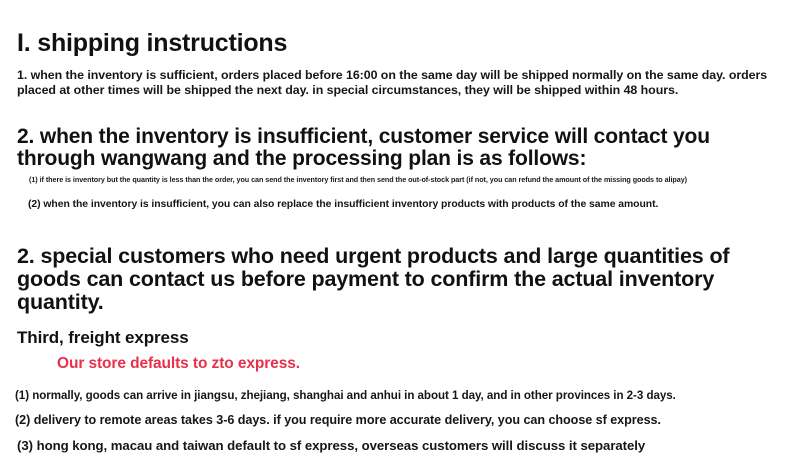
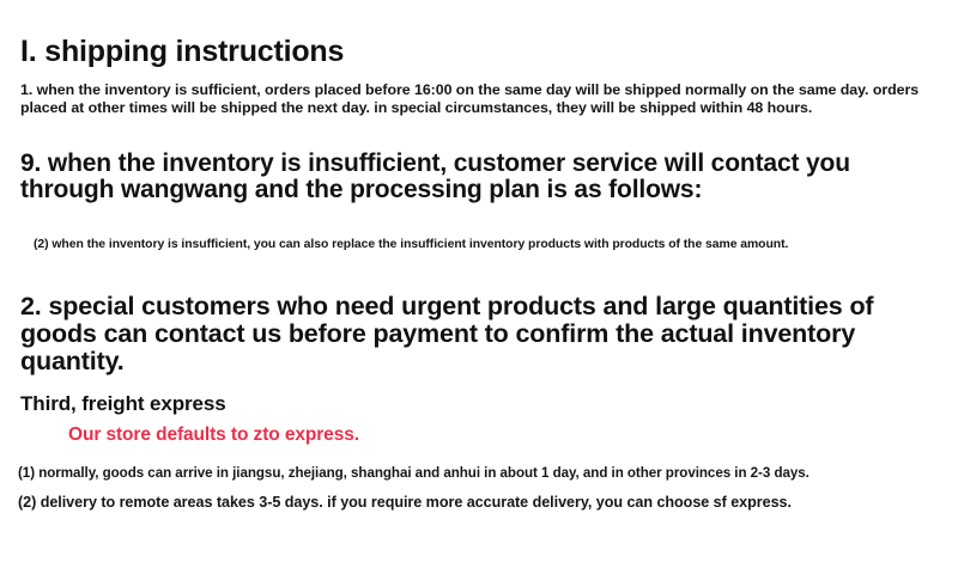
  I. shipping instructions
  1. when the inventory is sufficient, orders placed before 16:00 on the same day will be shipped normally on the same day. orders placed at other times will be shipped the next day. in special circumstances, they will be shipped within 48 hours.
- 2. when the inventory is insufficient, customer service will contact you through wangwang and the processing plan is as follows:
+ 9. when the inventory is insufficient, customer service will contact you through wangwang and the processing plan is as follows:
- (1) if there is inventory but the quantity is less than the order, you can send the inventory first and then send the out-of-stock part (if not, you can refund the amount of the missing goods to alipay)
  (2) when the inventory is insufficient, you can also replace the insufficient inventory products with products of the same amount.
  2. special customers who need urgent products and large quantities of goods can contact us before payment to confirm the actual inventory quantity.
  Third, freight express
  Our store defaults to zto express.
  (1) normally, goods can arrive in jiangsu, zhejiang, shanghai and anhui in about 1 day, and in other provinces in 2-3 days.
- (2) delivery to remote areas takes 3-6 days. if you require more accurate delivery, you can choose sf express.
+ (2) delivery to remote areas takes 3-5 days. if you require more accurate delivery, you can choose sf express.
- (3) hong kong, macau and taiwan default to sf express, overseas customers will discuss it separately
